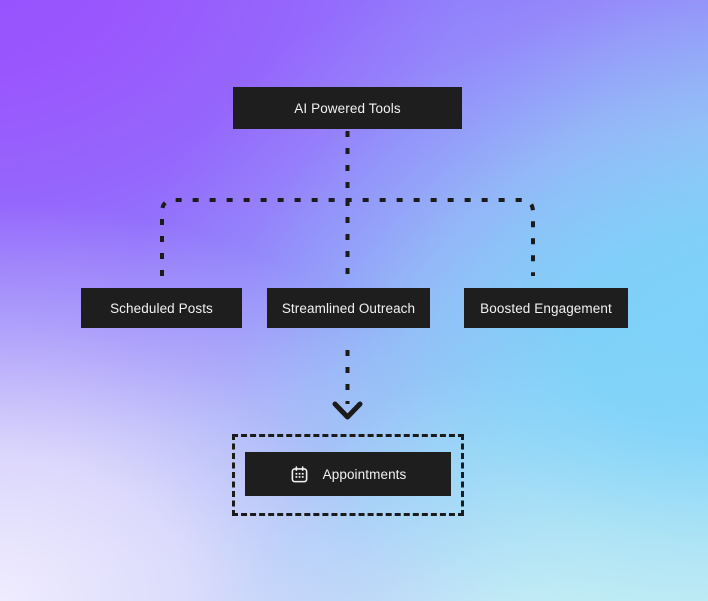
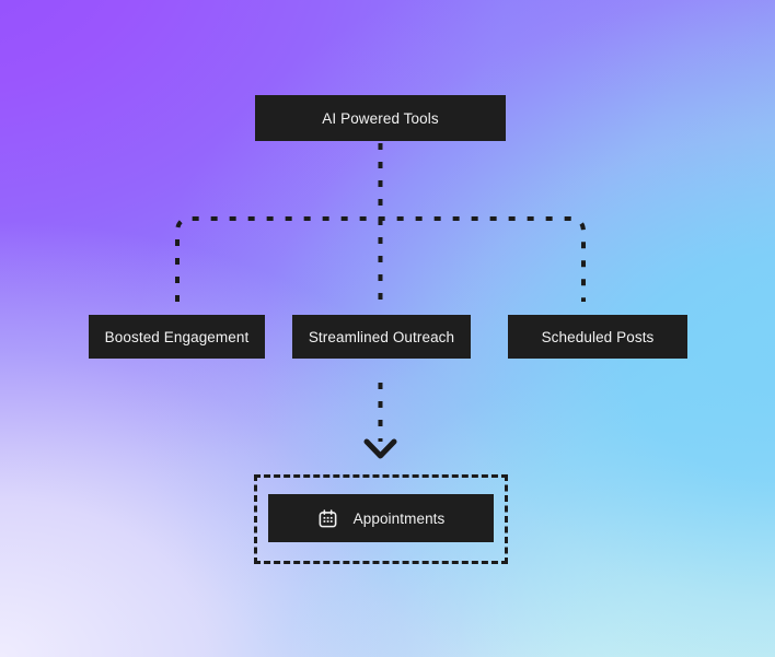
  AI Powered Tools
- Scheduled Posts
+ Boosted Engagement
  Streamlined Outreach
- Boosted Engagement
+ Scheduled Posts
  Appointments
